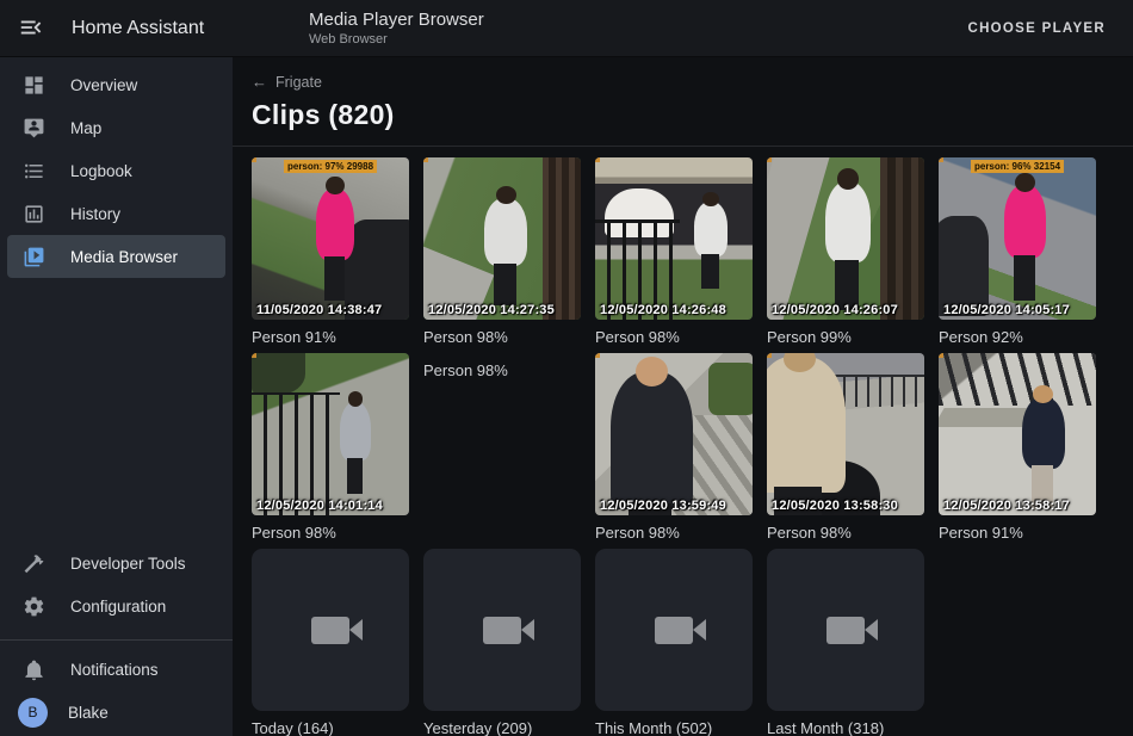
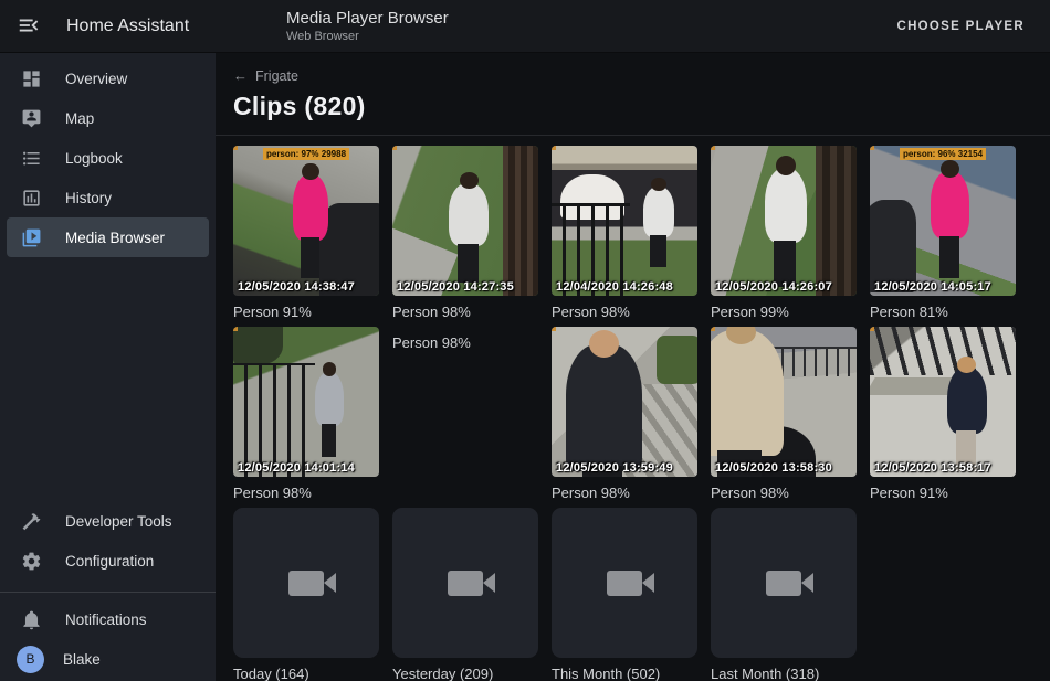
  Home Assistant
  Media Player Browser
  Web Browser
  CHOOSE PLAYER
  Overview
  Map
  Logbook
  History
  Media Browser
  Developer Tools
  Configuration
  Notifications
  B
  Blake
  ←
  Frigate
  Clips (820)
  person: 97% 29988
- 11/05/2020 14:38:47
+ 12/05/2020 14:38:47
  Person 91%
  12/05/2020 14:27:35
  Person 98%
- 12/05/2020 14:26:48
+ 12/04/2020 14:26:48
  Person 98%
  12/05/2020 14:26:07
  Person 99%
  person: 96% 32154
  12/05/2020 14:05:17
- Person 92%
+ Person 81%
  12/05/2020 14:01:14
  Person 98%
  Person 98%
  12/05/2020 13:59:49
  Person 98%
  12/05/2020 13:58:30
  Person 98%
  12/05/2020 13:58:17
  Person 91%
  Today (164)
  Yesterday (209)
  This Month (502)
  Last Month (318)
